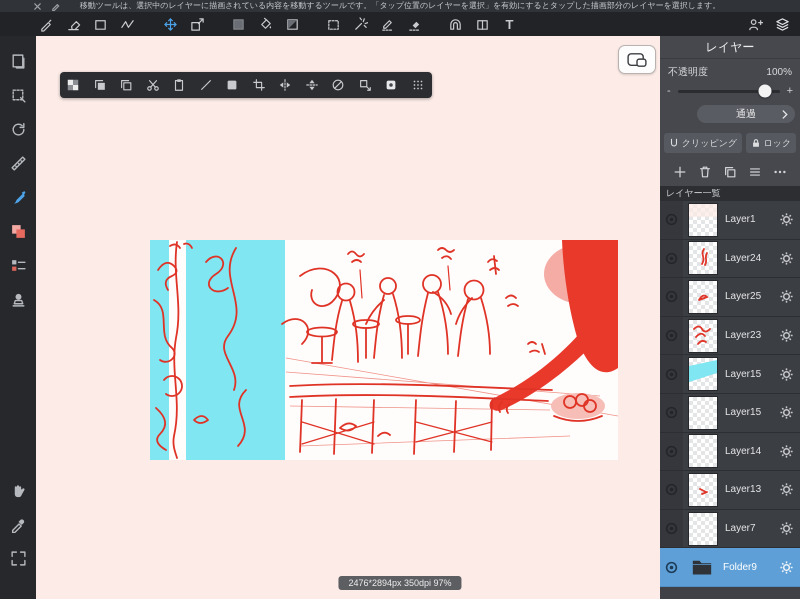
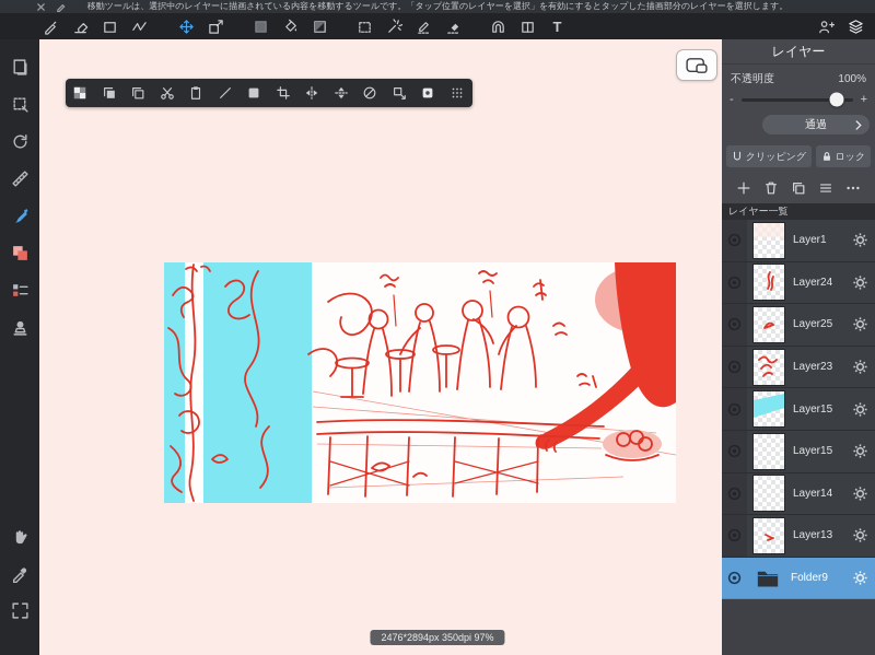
  移動ツールは、選択中のレイヤーに描画されている内容を移動するツールです。「タップ位置のレイヤーを選択」を有効にするとタップした描画部分のレイヤーを選択します。
  T
  レイヤー
  不透明度
  100%
  -
  +
  通過
  クリッピング
  ロック
  レイヤー一覧
  Layer1
  Layer24
  Layer25
  Layer23
  Layer15
  Layer15
  Layer14
  Layer13
- Layer7
  Folder9
  2476*2894px 350dpi 97%
